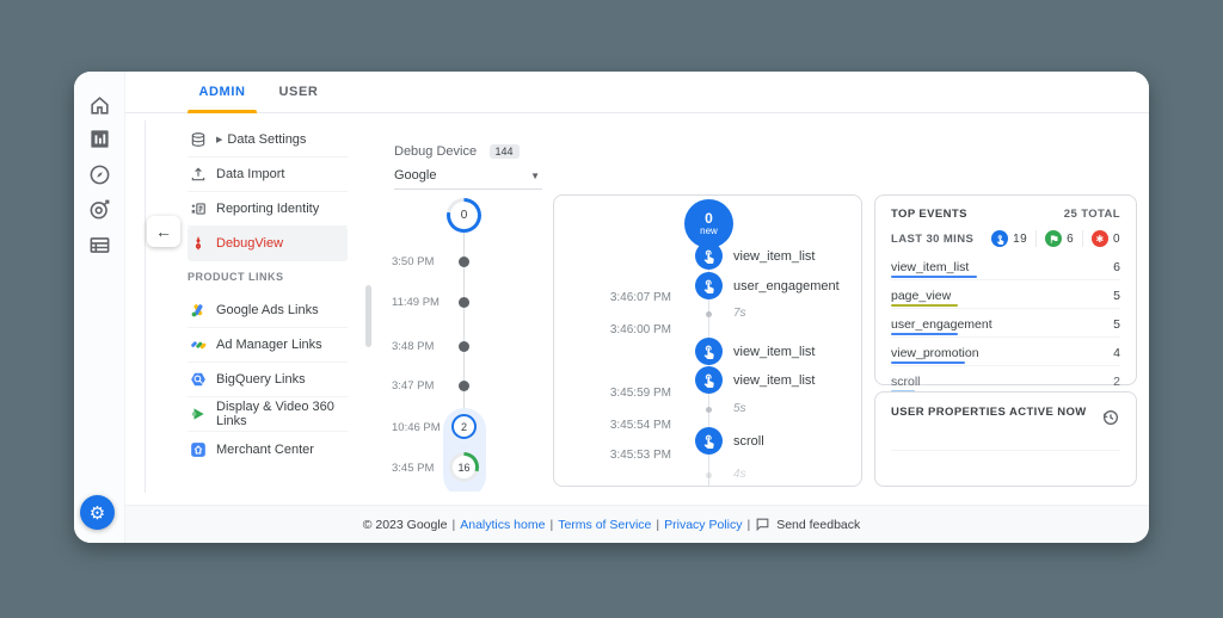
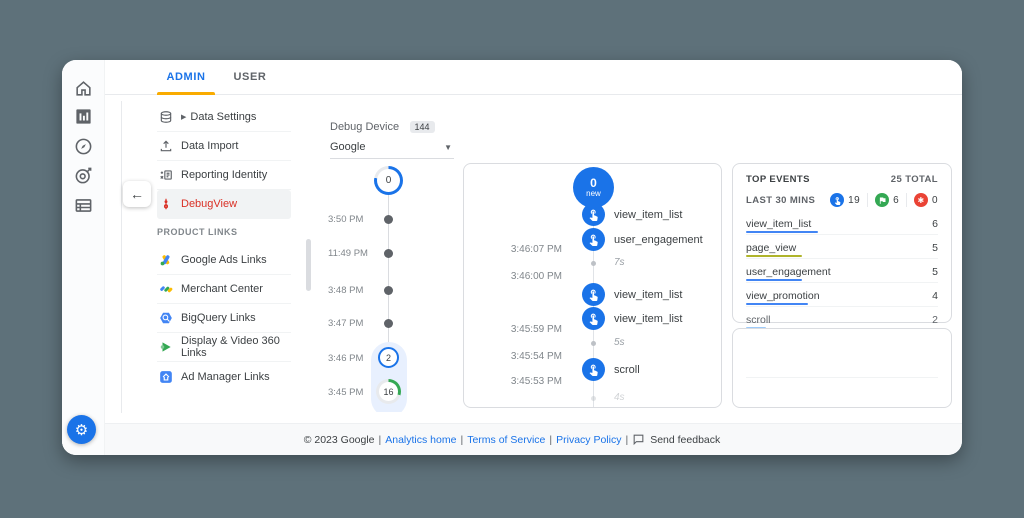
  ⚙
  ADMIN
  USER
  ←
  Data Settings
  Data Import
  Reporting Identity
  DebugView
  PRODUCT LINKS
  Google Ads Links
- Ad Manager Links
+ Merchant Center
  BigQuery Links
  Display & Video 360 Links
- Merchant Center
+ Ad Manager Links
  Debug Device 144
  Google
  ▼
  0
  3:50 PM
  11:49 PM
  3:48 PM
  3:47 PM
- 10:46 PM
+ 3:46 PM
  2
  3:45 PM
  16
  0
  new
  view_item_list
  user_engagement
  3:46:07 PM
  7s
  3:46:00 PM
  view_item_list
  view_item_list
  3:45:59 PM
  5s
  3:45:54 PM
  scroll
  3:45:53 PM
  4s
  TOP EVENTS
  25 TOTAL
  LAST 30 MINS
  19
  6
  ✱
  0
  view_item_list
  6
  page_view
  5
  user_engagement
  5
  view_promotion
  4
  scroll
  2
- USER PROPERTIES ACTIVE NOW
  © 2023 Google
  |
  Analytics home
  |
  Terms of Service
  |
  Privacy Policy
  |
  Send feedback
